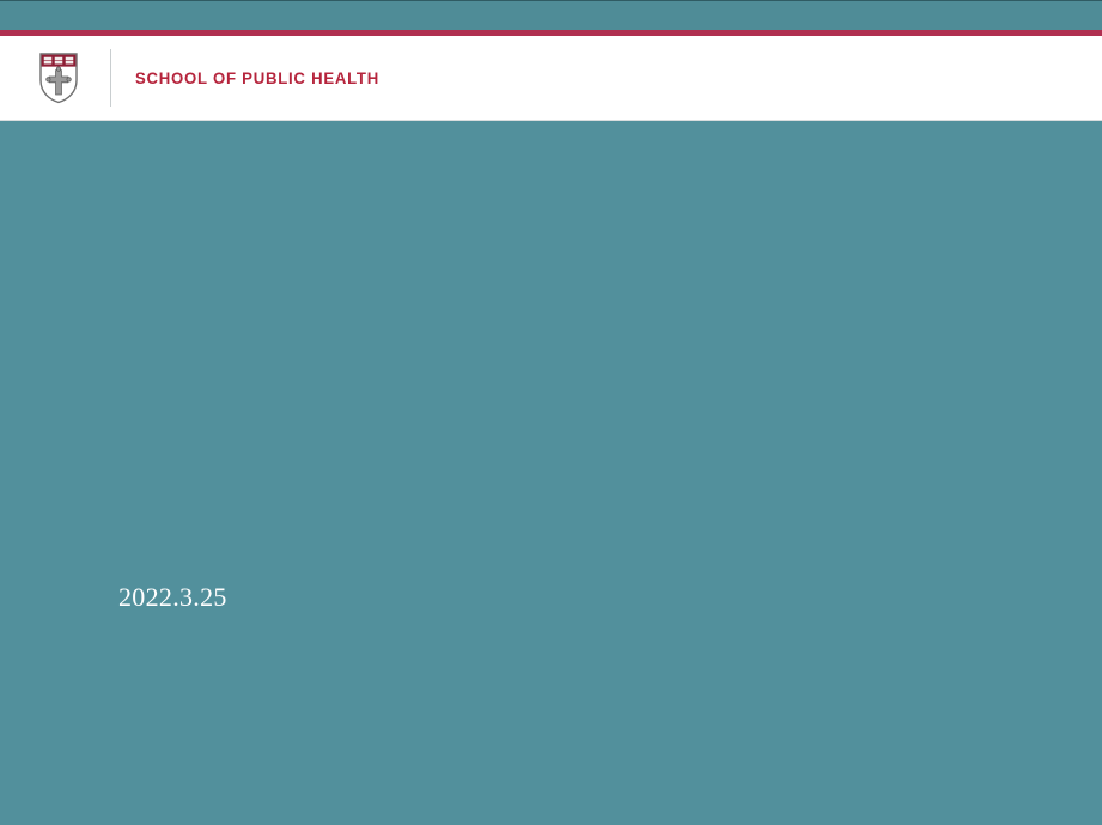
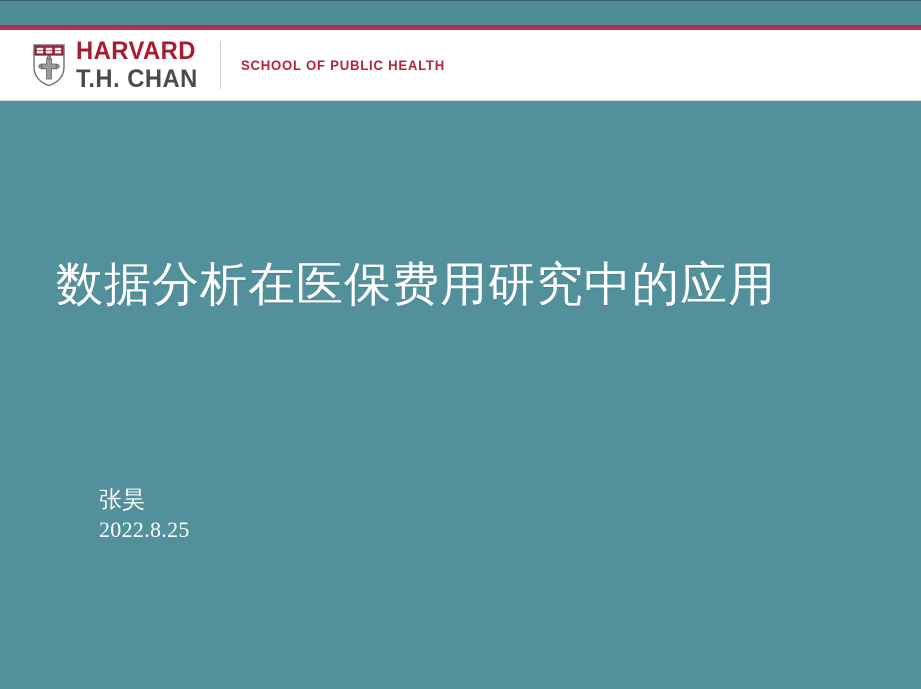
+ HARVARD
+ T.H. CHAN
  SCHOOL OF PUBLIC HEALTH
+ 数据分析在医保费用研究中的应用
+ 张昊
- 2022.3.25
+ 2022.8.25
